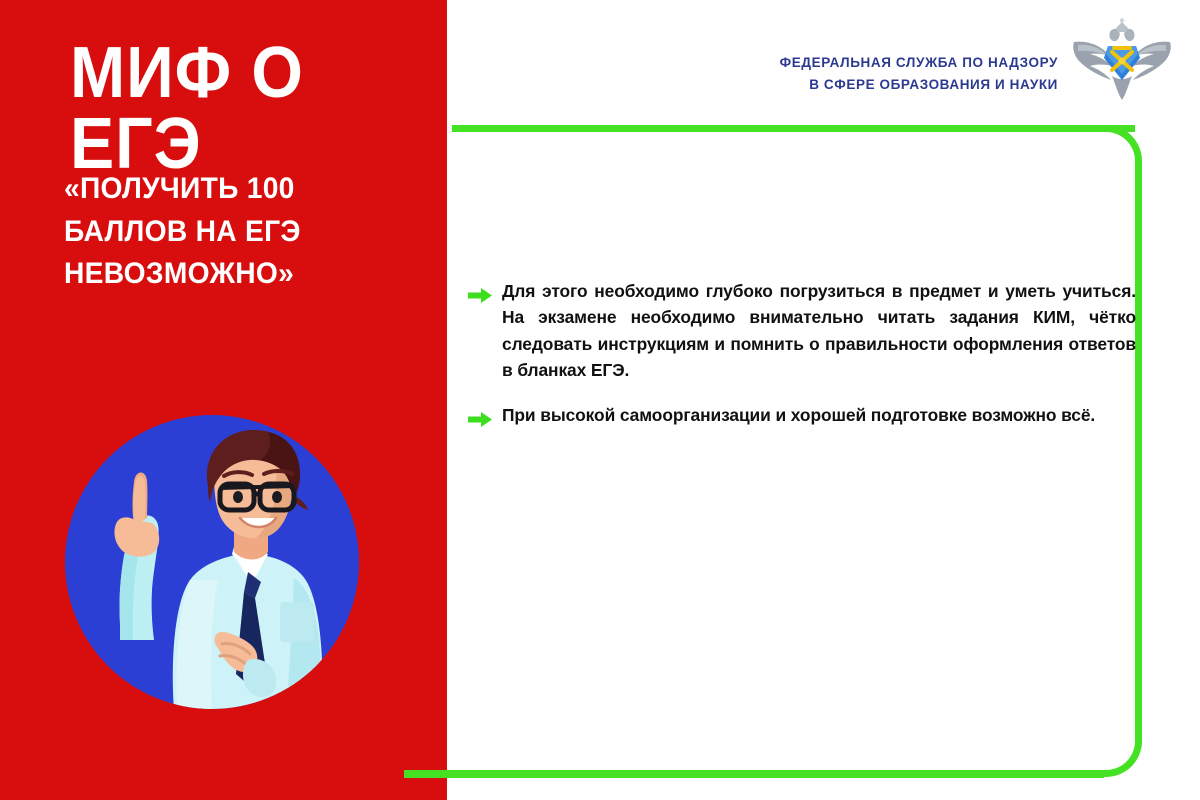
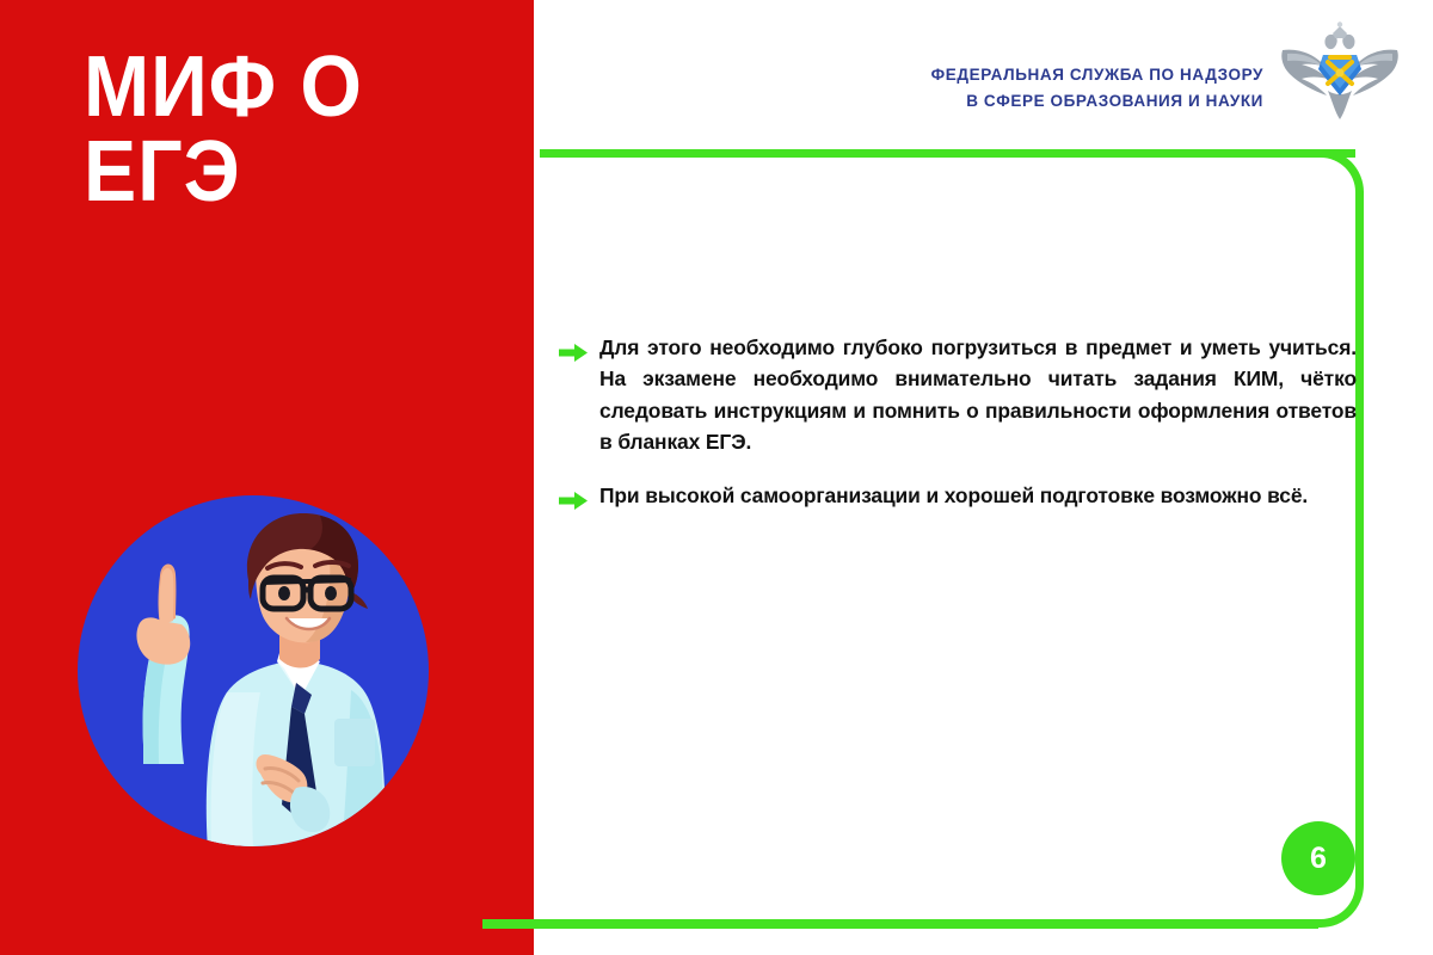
  МИФ О ЕГЭ
- «ПОЛУЧИТЬ 100 БАЛЛОВ НА ЕГЭ НЕВОЗМОЖНО»
  ФЕДЕРАЛЬНАЯ СЛУЖБА ПО НАДЗОРУ
  В СФЕРЕ ОБРАЗОВАНИЯ И НАУКИ
  Для этого необходимо глубоко погрузиться в предмет и уметь учиться. На экзамене необходимо внимательно читать задания КИМ, чётко следовать инструкциям и помнить о правильности оформления ответов в бланках ЕГЭ.
  При высокой самоорганизации и хорошей подготовке возможно всё.
+ 6
